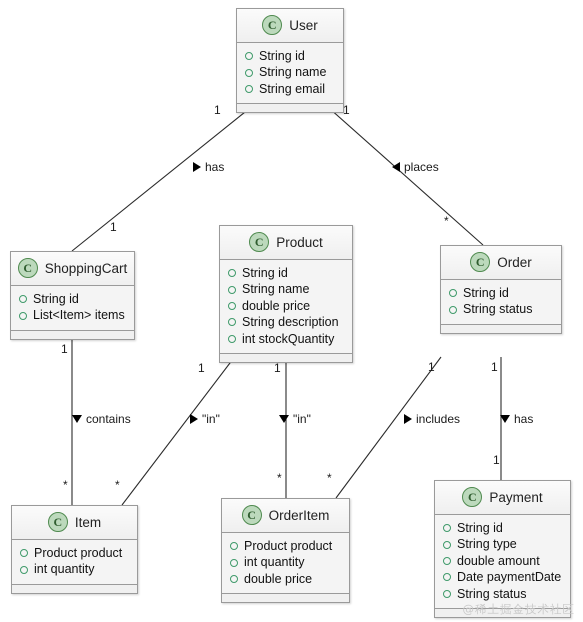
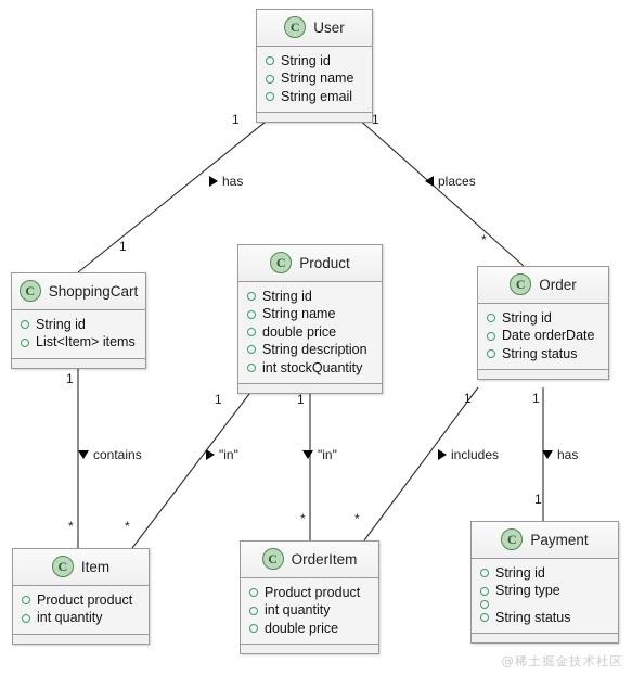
  C
  User
  String id
  String name
  String email
  C
  ShoppingCart
  String id
  List<Item> items
  C
  Product
  String id
  String name
  double price
  String description
  int stockQuantity
  C
  Order
  String id
+ Date orderDate
  String status
  C
  Item
  Product product
  int quantity
  C
  OrderItem
  Product product
  int quantity
  double price
  C
  Payment
  String id
  String type
- double amount
- Date paymentDate
  String status
  has
  1
  1
  places
  1
  *
  contains
  1
  *
  "in"
  1
  *
  "in"
  1
  *
  includes
  1
  *
  has
  1
  1
  @稀土掘金技术社区
